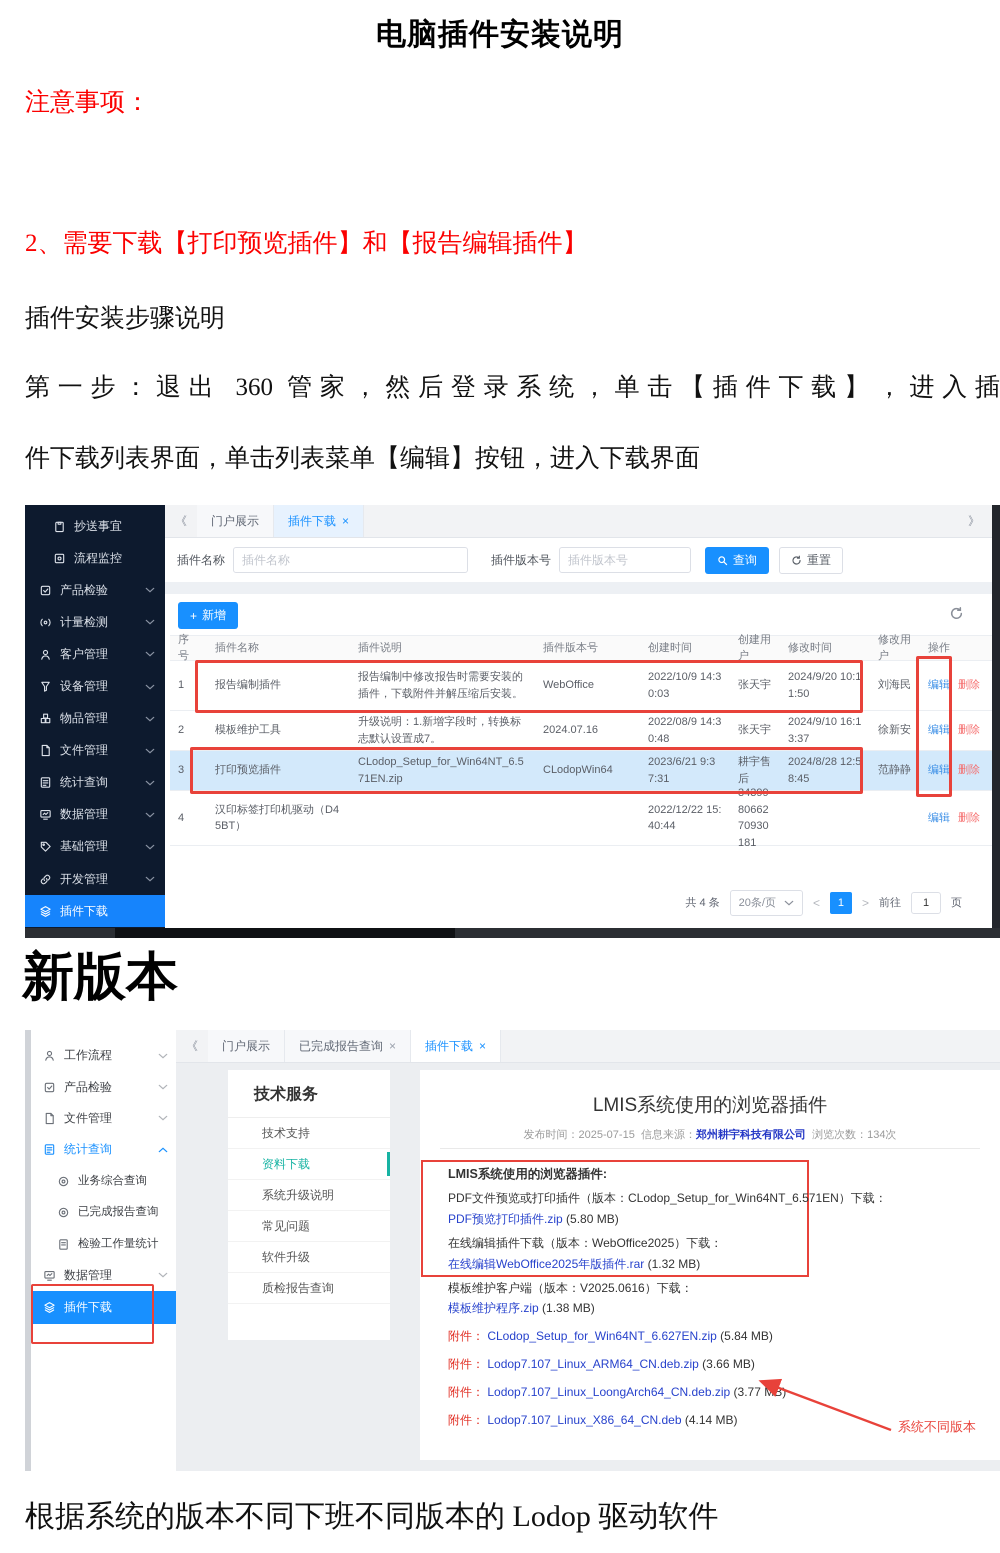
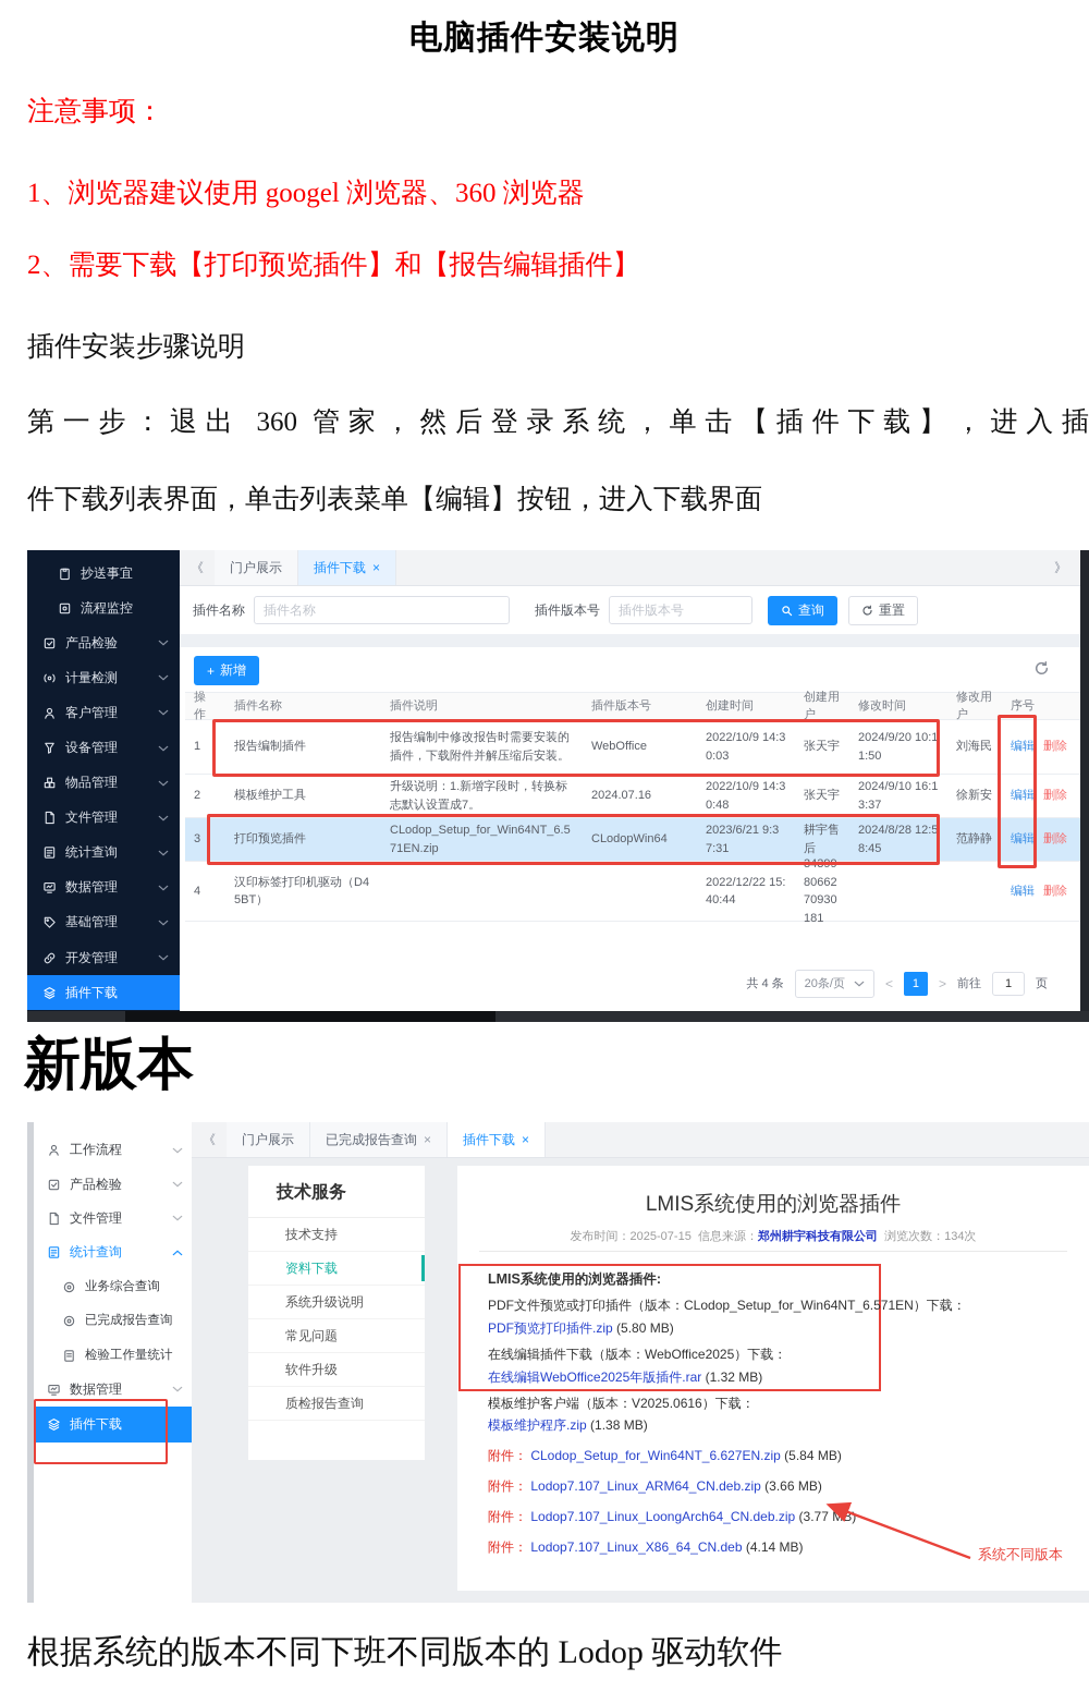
  电脑插件安装说明
  注意事项：
+ 1、浏览器建议使用 googel 浏览器、360 浏览器
  2、需要下载【打印预览插件】和【报告编辑插件】
  插件安装步骤说明
  第一步：退出 360 管家，然后登录系统，单击【插件下载】，进入插
  件下载列表界面，单击列表菜单【编辑】按钮，进入下载界面
  抄送事宜
  流程监控
  产品检验
  计量检测
  客户管理
  设备管理
  物品管理
  文件管理
  统计查询
  数据管理
  基础管理
  开发管理
  插件下载
  《
  门户展示
  插件下载
  ×
  》
  插件名称
  插件名称
  插件版本号
  插件版本号
  查询
  重置
  +
  新增
- 序号
+ 操作
  插件名称
  插件说明
  插件版本号
  创建时间
  创建用户
  修改时间
  修改用户
- 操作
+ 序号
  1
  报告编制插件
  报告编制中修改报告时需要安装的插件，下载附件并解压缩后安装。
  WebOffice
  2022/10/9 14:30:03
  张天宇
  2024/9/20 10:11:50
  刘海民
  编辑
  删除
  2
  模板维护工具
  升级说明：1.新增字段时，转换标志默认设置成7。
  2024.07.16
- 2022/08/9 14:30:48
+ 2022/10/9 14:30:48
  张天宇
  2024/9/10 16:13:37
  徐新安
  编辑
  删除
  3
  打印预览插件
  CLodop_Setup_for_Win64NT_6.571EN.zip
  CLodopWin64
  2023/6/21 9:37:31
  耕宇售后
  2024/8/28 12:58:45
  范静静
  编辑
  删除
  4
  汉印标签打印机驱动（D45BT）
  2022/12/22 15:40:44
  343998066270930181
  编辑
  删除
  共 4 条
  20条/页
  <
  1
  >
  前往
  1
  页
  新版本
  工作流程
  产品检验
  文件管理
  统计查询
  业务综合查询
  已完成报告查询
  检验工作量统计
  数据管理
  插件下载
  《
  门户展示
  已完成报告查询
  ×
  插件下载
  ×
  技术服务
  技术支持
  资料下载
  系统升级说明
  常见问题
  软件升级
  质检报告查询
  LMIS系统使用的浏览器插件
  发布时间：2025-07-15 信息来源：郑州耕宇科技有限公司 浏览次数：134次
  LMIS系统使用的浏览器插件:
  PDF文件预览或打印插件（版本：CLodop_Setup_for_Win64NT_6.571EN）下载：
  PDF预览打印插件.zip (5.80 MB)
  在线编辑插件下载（版本：WebOffice2025）下载：
  在线编辑WebOffice2025年版插件.rar (1.32 MB)
  模板维护客户端（版本：V2025.0616）下载：
  模板维护程序.zip (1.38 MB)
  附件： CLodop_Setup_for_Win64NT_6.627EN.zip (5.84 MB)
  附件： Lodop7.107_Linux_ARM64_CN.deb.zip (3.66 MB)
  附件： Lodop7.107_Linux_LoongArch64_CN.deb.zip (3.77 MB)
  附件： Lodop7.107_Linux_X86_64_CN.deb (4.14 MB)
  系统不同版本
  根据系统的版本不同下班不同版本的 Lodop 驱动软件
